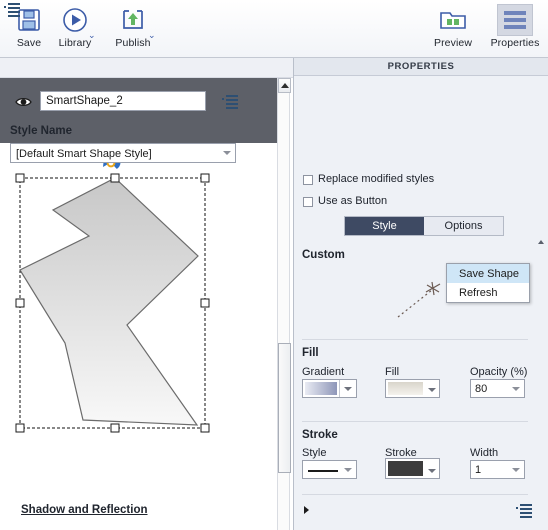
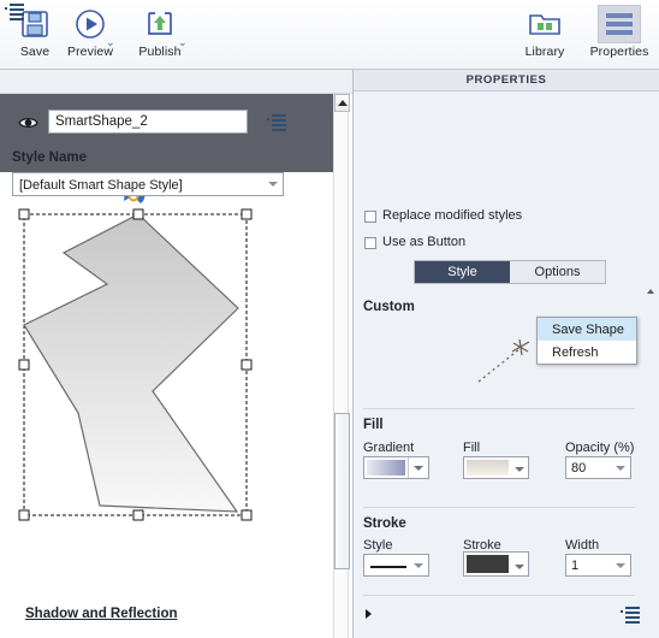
  Save
  ⌄
- Library
+ Preview
  ⌄
  Publish
- Preview
+ Library
  Properties
  PROPERTIES
  SmartShape_2
  Style Name
  [Default Smart Shape Style]
  Replace modified styles
  Use as Button
  Style
  Options
  Custom
  Save Shape
  Refresh
  Fill
  Gradient
  Fill
  Opacity (%)
  80
  Stroke
  Style
  Stroke
  Width
  1
  Shadow and Reflection
